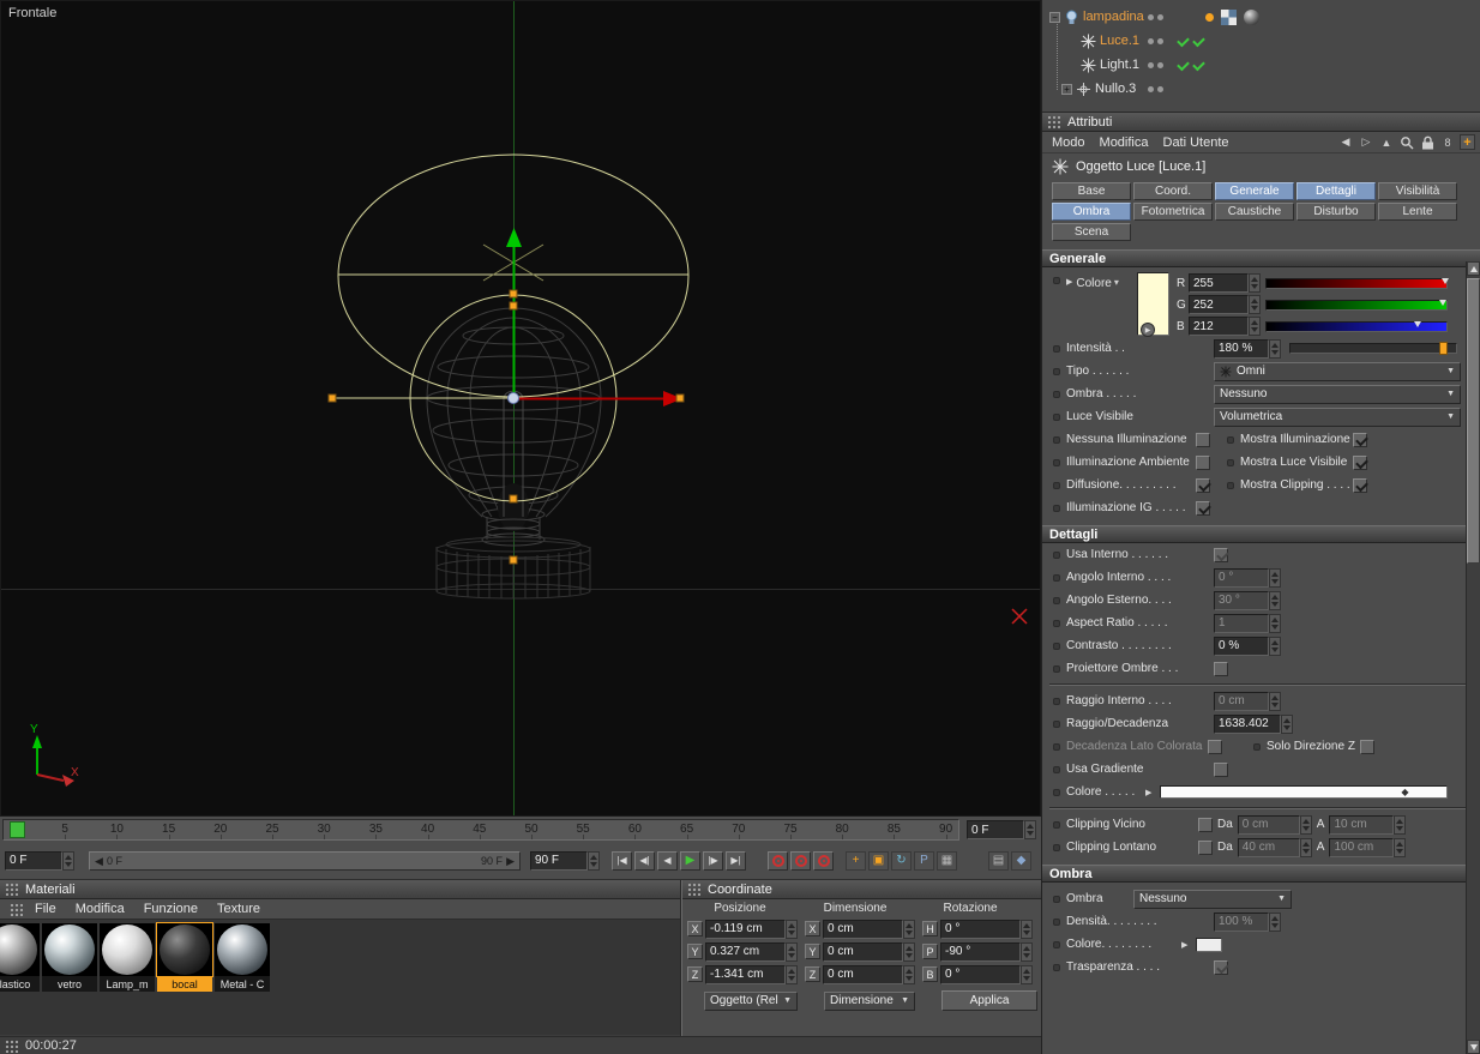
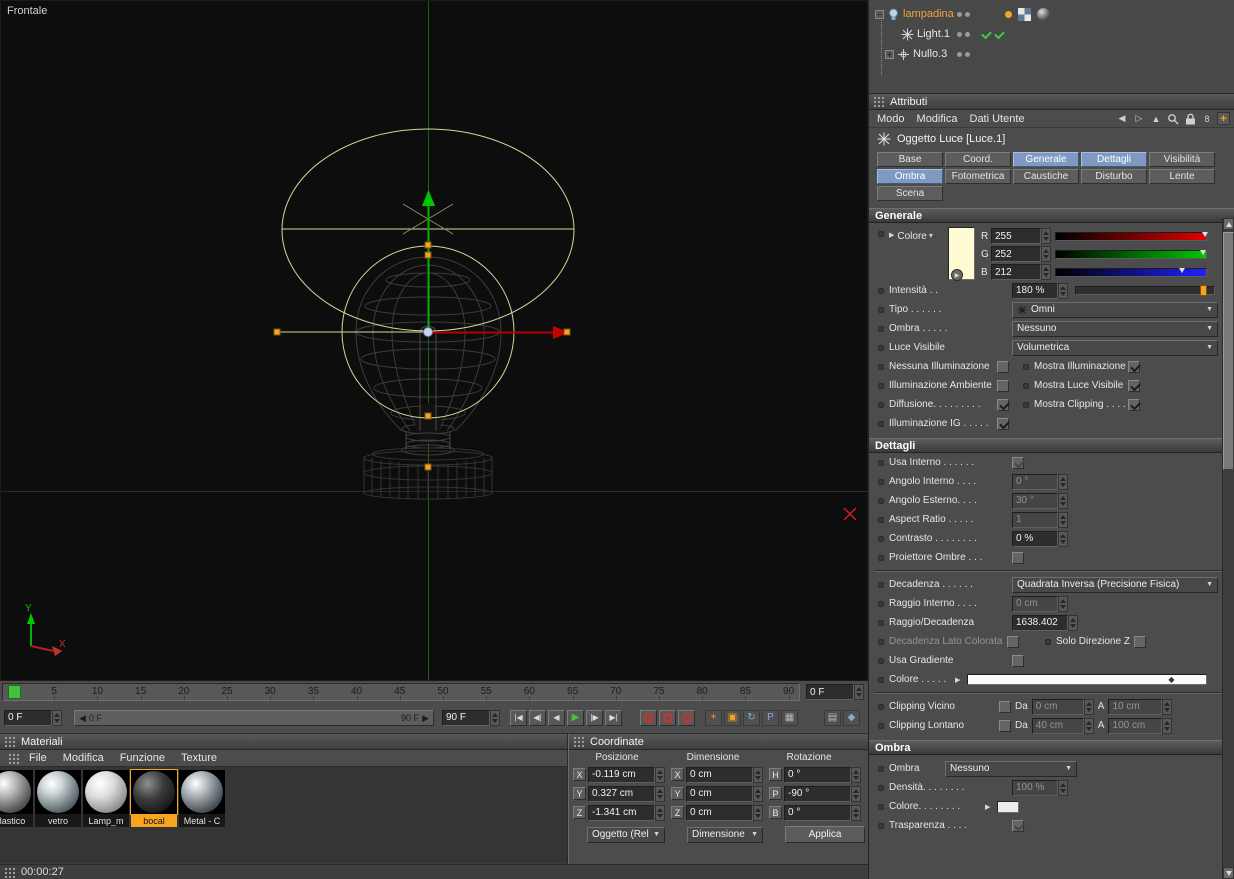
  Y
  X
  Frontale
  5
  10
  15
  20
  25
  30
  35
  40
  45
  50
  55
  60
  65
  70
  75
  80
  85
  90
  0 F
  0 F
  ◀ 0 F
  90 F ▶
  90 F
  |◀
  ◀|
  ◀
  ▶
  |▶
  ▶|
  +
  ▣
  ↻
  P
  ▦
  ▤
  ◆
  Materiali
  File
  Modifica
  Funzione
  Texture
  lastico
  vetro
  Lamp_m
  bocal
  Metal - C
  Coordinate
  Posizione
  Dimensione
  Rotazione
  X
  -0.119 cm
  X
  0 cm
  H
  0 °
  Y
  0.327 cm
  Y
  0 cm
  P
  -90 °
  Z
  -1.341 cm
  Z
  0 cm
  B
  0 °
  Oggetto (Rel
  Dimensione
  Applica
  00:00:27
  −
  lampadina
- Luce.1
  Light.1
  +
  Nullo.3
  Attributi
  Modo
  Modifica
  Dati Utente
  ◀
  ▷
  ▲
  8
  +
  Oggetto Luce [Luce.1]
  Base
  Coord.
  Generale
  Dettagli
  Visibilità
  Ombra
  Fotometrica
  Caustiche
  Disturbo
  Lente
  Scena
  Generale
  Colore
  ▾
  R
  255
  G
  252
  B
  212
  Intensità . .
  180 %
  Tipo . . . . . .
  Omni
  Ombra . . . . .
  Nessuno
  Luce Visibile
  Volumetrica
  Nessuna Illuminazione
  Mostra Illuminazione
  Illuminazione Ambiente
  Mostra Luce Visibile
  Diffusione. . . . . . . . .
  Mostra Clipping . . . .
  Illuminazione IG . . . . .
  Dettagli
  Usa Interno . . . . . .
  Angolo Interno . . . .
  0 °
  Angolo Esterno. . . .
  30 °
  Aspect Ratio . . . . .
  1
  Contrasto . . . . . . . .
  0 %
  Proiettore Ombre . . .
+ Decadenza . . . . . .
+ Quadrata Inversa (Precisione Fisica)
  Raggio Interno . . . .
  0 cm
  Raggio/Decadenza
  1638.402
  Decadenza Lato Colorata
  Solo Direzione Z
  Usa Gradiente
  Colore . . . . .
  ◆
  Clipping Vicino
  Da
  0 cm
  A
  10 cm
  Clipping Lontano
  Da
  40 cm
  A
  100 cm
  Ombra
  Ombra
  Nessuno
  Densità. . . . . . . .
  100 %
  Colore. . . . . . . .
  Trasparenza . . . .
